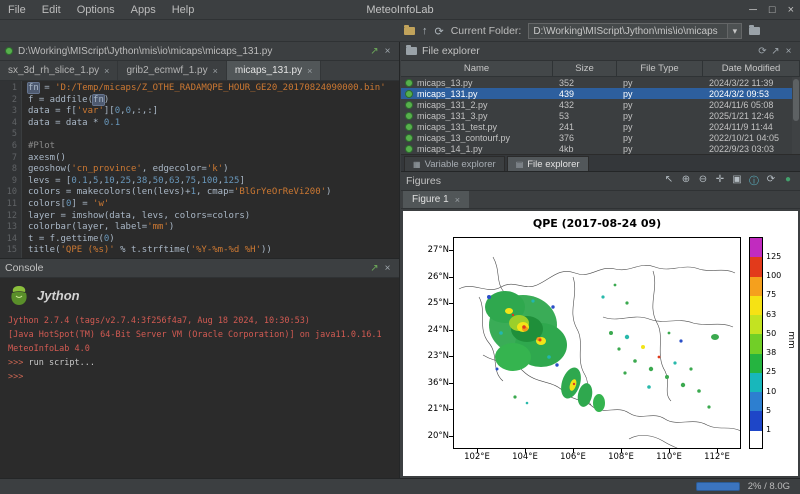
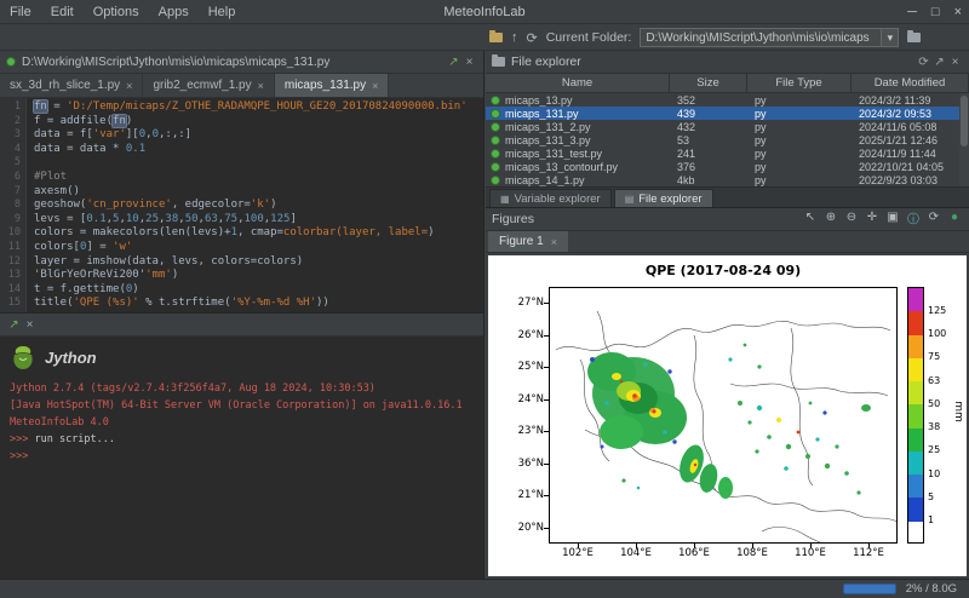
  File
  Edit
  Options
  Apps
  Help
  MeteoInfoLab
  ─
  □
  ×
  ↑
  ⟳
  Current Folder:
  D:\Working\MIScript\Jython\mis\io\micaps
  ▾
  D:\Working\MIScript\Jython\mis\io\micaps\micaps_131.py
  ↗
  ×
  sx_3d_rh_slice_1.py
  ×
  grib2_ecmwf_1.py
  ×
  micaps_131.py
  ×
  1
  2
  3
  4
  5
  6
  7
  8
  9
  10
  11
  12
  13
  14
  15
  fn = 'D:/Temp/micaps/Z_OTHE_RADAMQPE_HOUR_GE20_20170824090000.bin'
  f = addfile(fn)
  data = f['var'][0,0,:,:]
  data = data * 0.1
  #Plot
  axesm()
  geoshow('cn_province', edgecolor='k')
  levs = [0.1,5,10,25,38,50,63,75,100,125]
- colors = makecolors(len(levs)+1, cmap='BlGrYeOrReVi200')
+ colors = makecolors(len(levs)+1, cmap=colorbar(layer, label=)
  colors[0] = 'w'
  layer = imshow(data, levs, colors=colors)
- colorbar(layer, label='mm')
+ 'BlGrYeOrReVi200''mm')
  t = f.gettime(0)
  title('QPE (%s)' % t.strftime('%Y-%m-%d %H'))
- Console
  ↗
  ×
  Jython
  Jython 2.7.4 (tags/v2.7.4:3f256f4a7, Aug 18 2024, 10:30:53)
  [Java HotSpot(TM) 64-Bit Server VM (Oracle Corporation)] on java11.0.16.1
  MeteoInfoLab 4.0
  >>> run script...
  >>>
  File explorer
  ⟳
  ↗
  ×
  Name
  Size
  File Type
  Date Modified
  micaps_13.py
  352
  py
- 2024/3/22 11:39
+ 2024/3/2 11:39
  micaps_131.py
  439
  py
  2024/3/2 09:53
  micaps_131_2.py
  432
  py
  2024/11/6 05:08
  micaps_131_3.py
  53
  py
  2025/1/21 12:46
  micaps_131_test.py
  241
  py
  2024/11/9 11:44
  micaps_13_contourf.py
  376
  py
  2022/10/21 04:05
  micaps_14_1.py
  4kb
  py
  2022/9/23 03:03
  ▦
  Variable explorer
  ▤
  File explorer
  Figures
  ↖
  ⊕
  ⊖
  ✛
  ▣
  ⓘ
  ⟳
  ●
  Figure 1
  ×
  QPE (2017-08-24 09)
  102°E
  104°E
  106°E
  108°E
  110°E
  112°E
  27°N
  26°N
  25°N
  24°N
  23°N
  36°N
  21°N
  20°N
  125
  100
  75
  63
  50
  38
  25
  10
  5
  1
  2% / 8.0G
